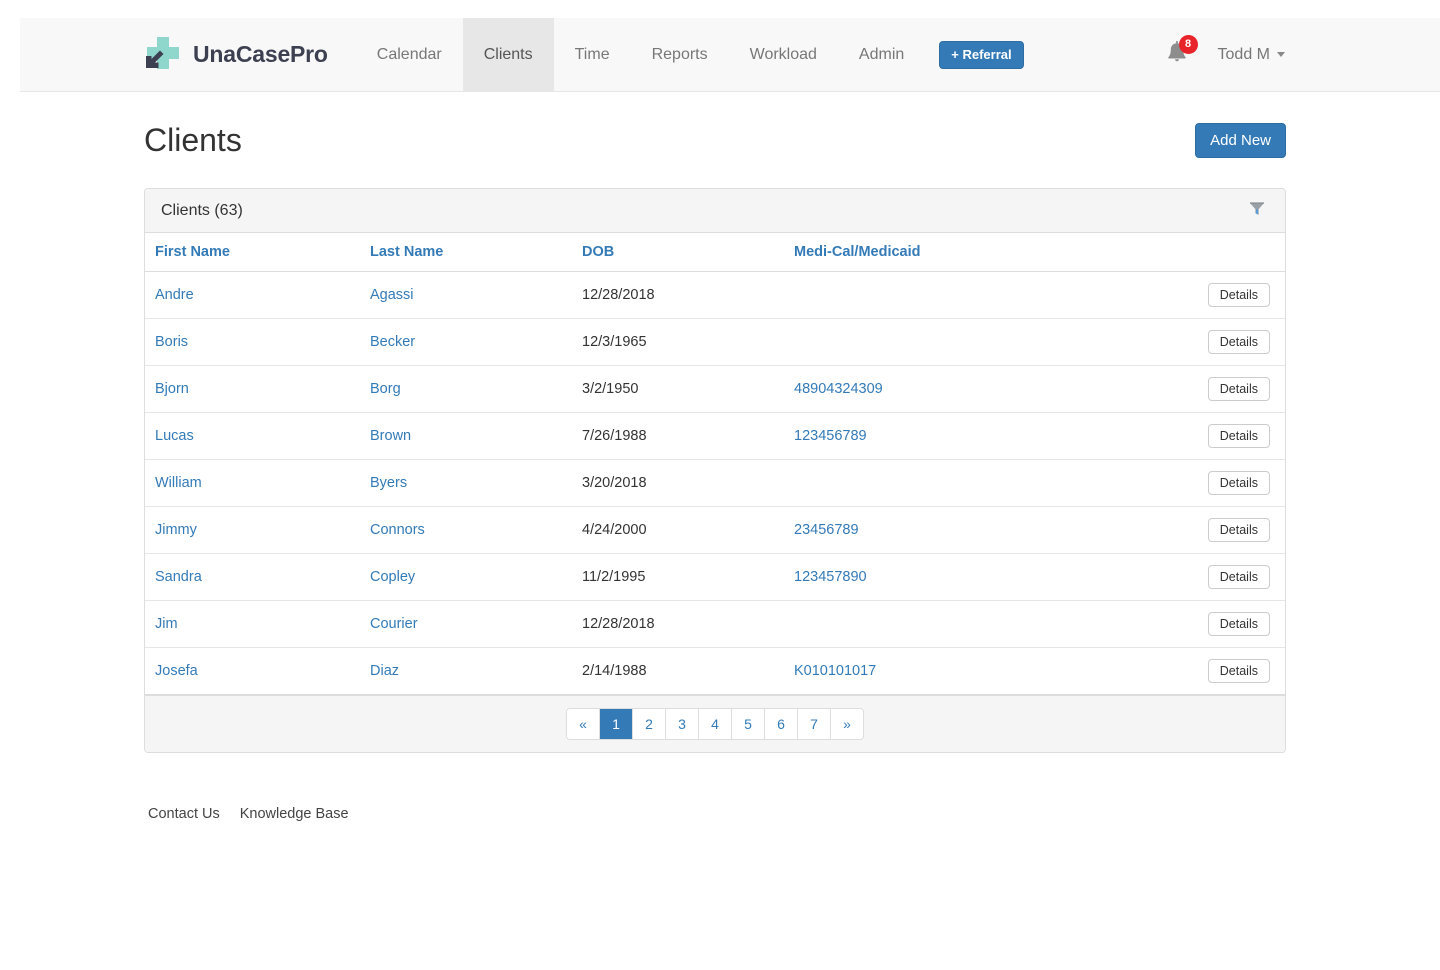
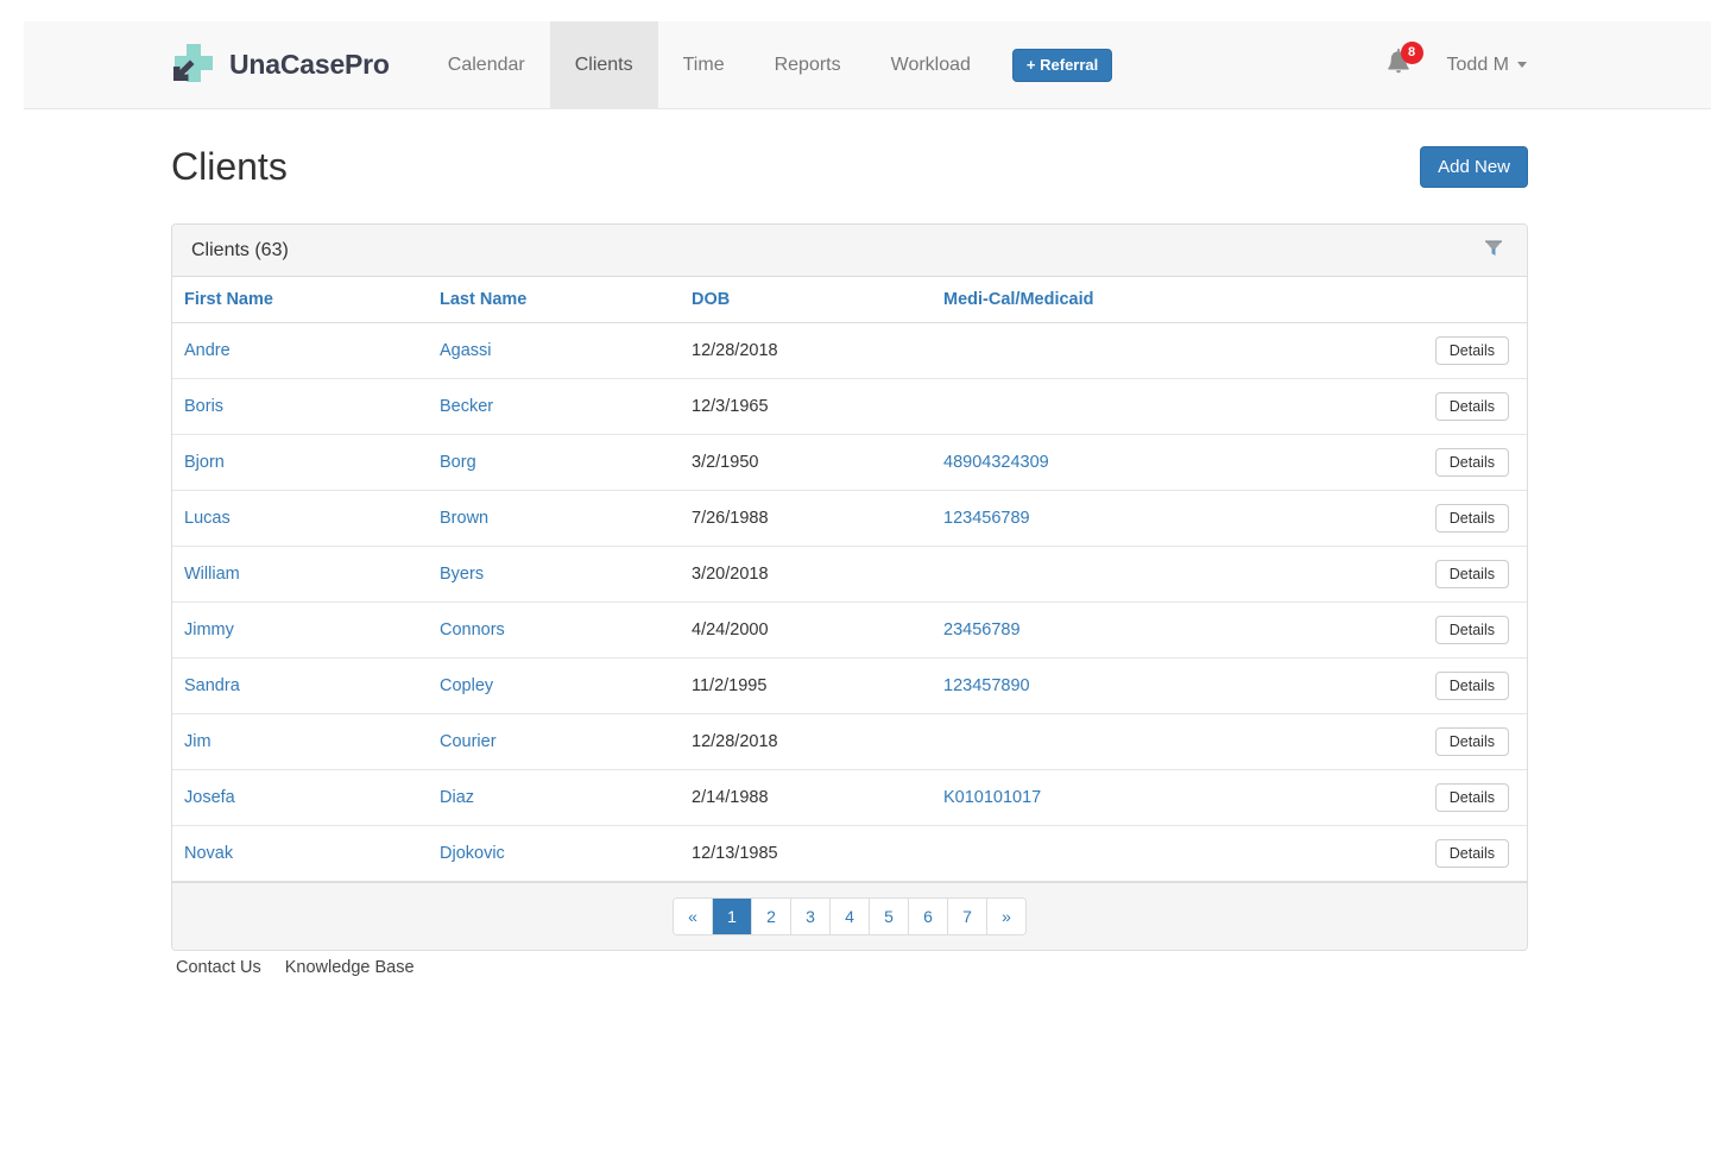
  UnaCasePro
  Calendar
  Clients
  Time
  Reports
  Workload
- Admin
  + Referral
  8
  Todd M
  Clients
  Add New
  Clients (63)
  First Name	Last Name	DOB	Medi-Cal/Medicaid
  Andre	Agassi	12/28/2018		Details
  Boris	Becker	12/3/1965		Details
  Bjorn	Borg	3/2/1950	48904324309	Details
  Lucas	Brown	7/26/1988	123456789	Details
  William	Byers	3/20/2018		Details
  Jimmy	Connors	4/24/2000	23456789	Details
  Sandra	Copley	11/2/1995	123457890	Details
  Jim	Courier	12/28/2018		Details
  Josefa	Diaz	2/14/1988	K010101017	Details
+ Novak	Djokovic	12/13/1985		Details
  «
  1
  2
  3
  4
  5
  6
  7
  »
  Contact Us
  Knowledge Base
